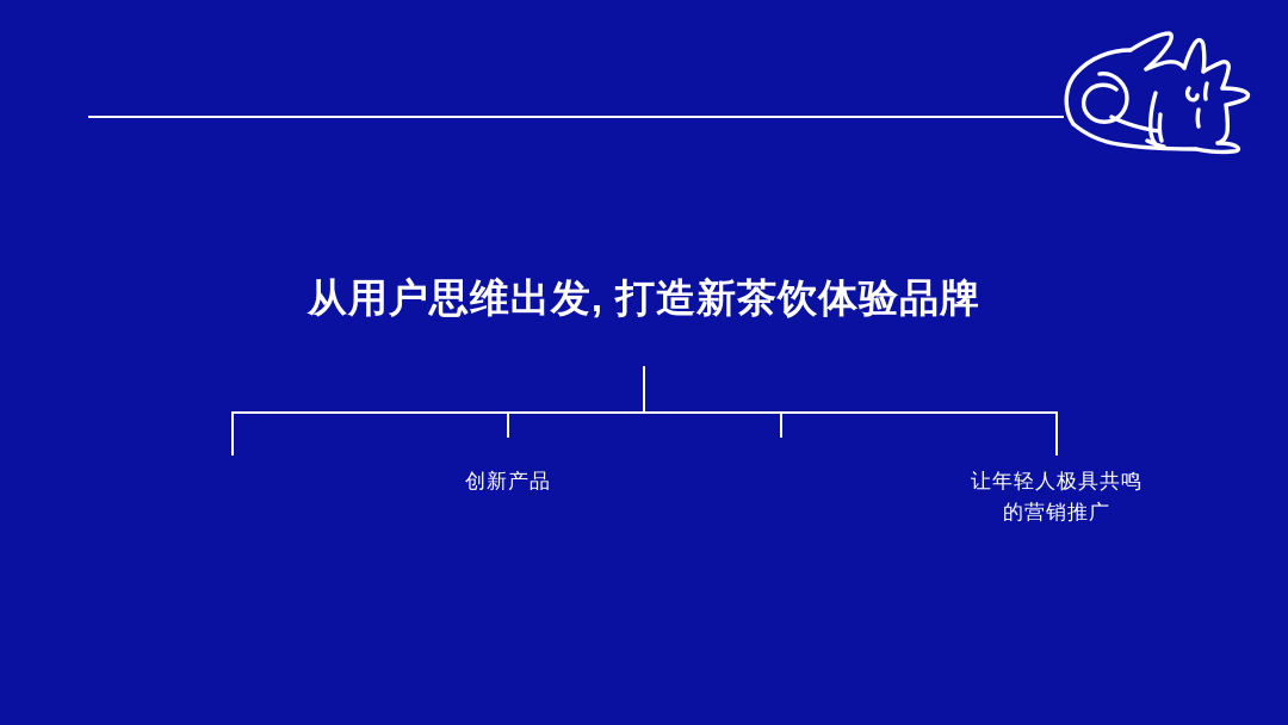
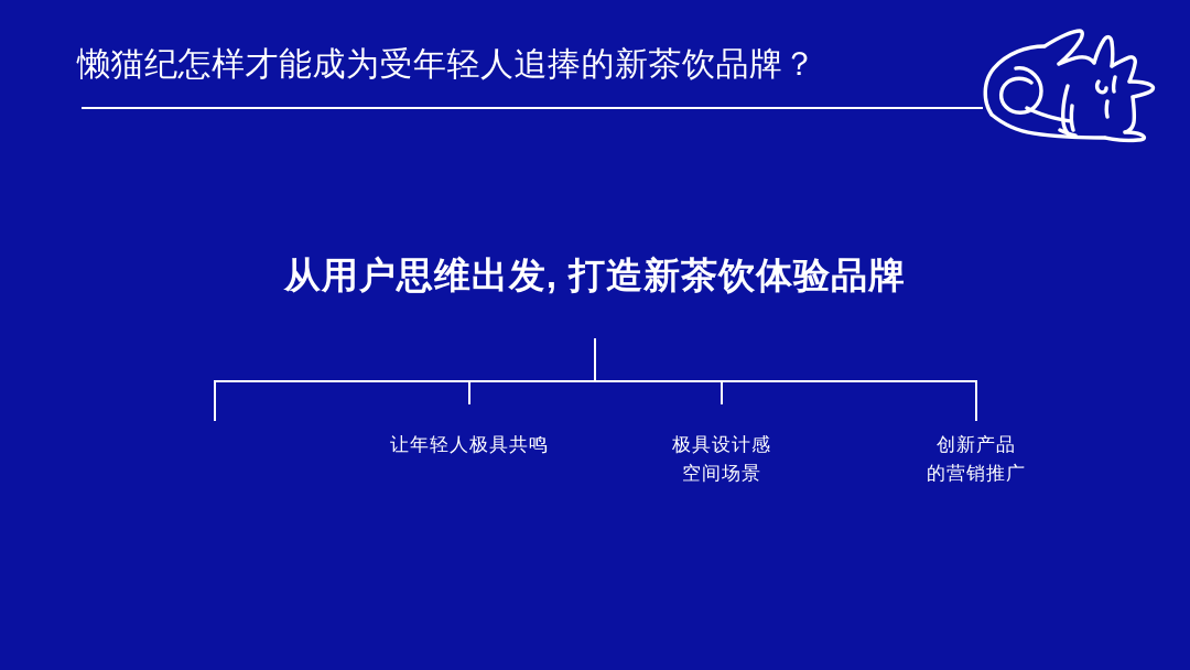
+ 懒猫纪怎样才能成为受年轻人追捧的新茶饮品牌？
  从用户思维出发, 打造新茶饮体验品牌
- 创新产品
+ 让年轻人极具共鸣
+ 极具设计感
+ 空间场景
- 让年轻人极具共鸣
+ 创新产品
  的营销推广
